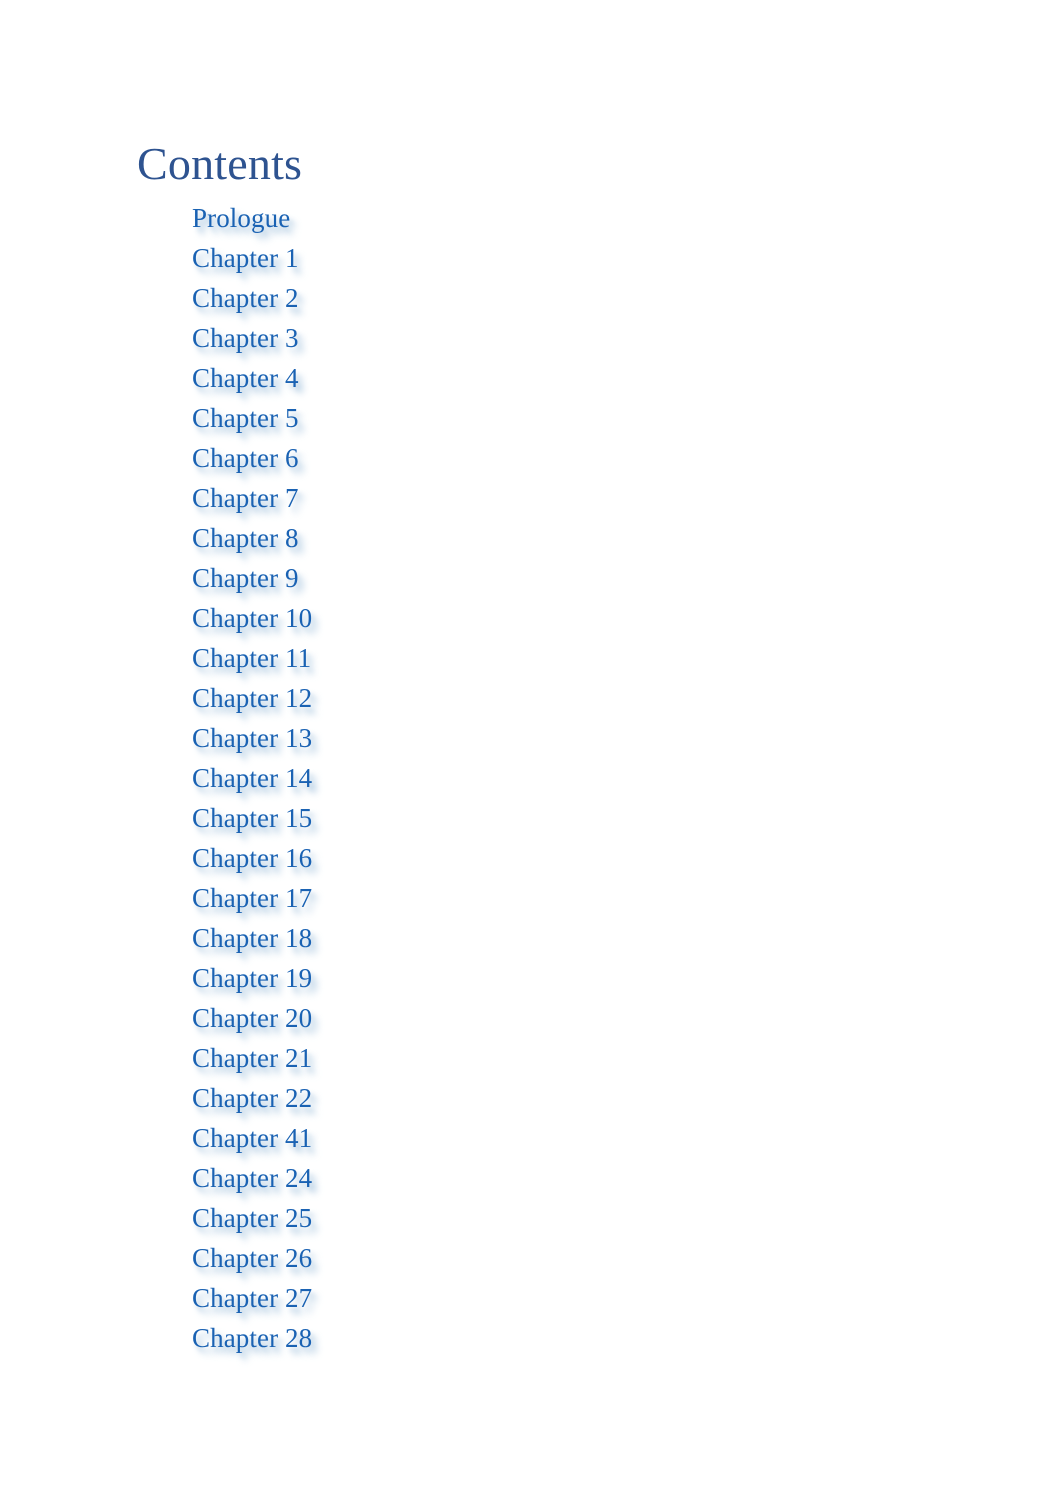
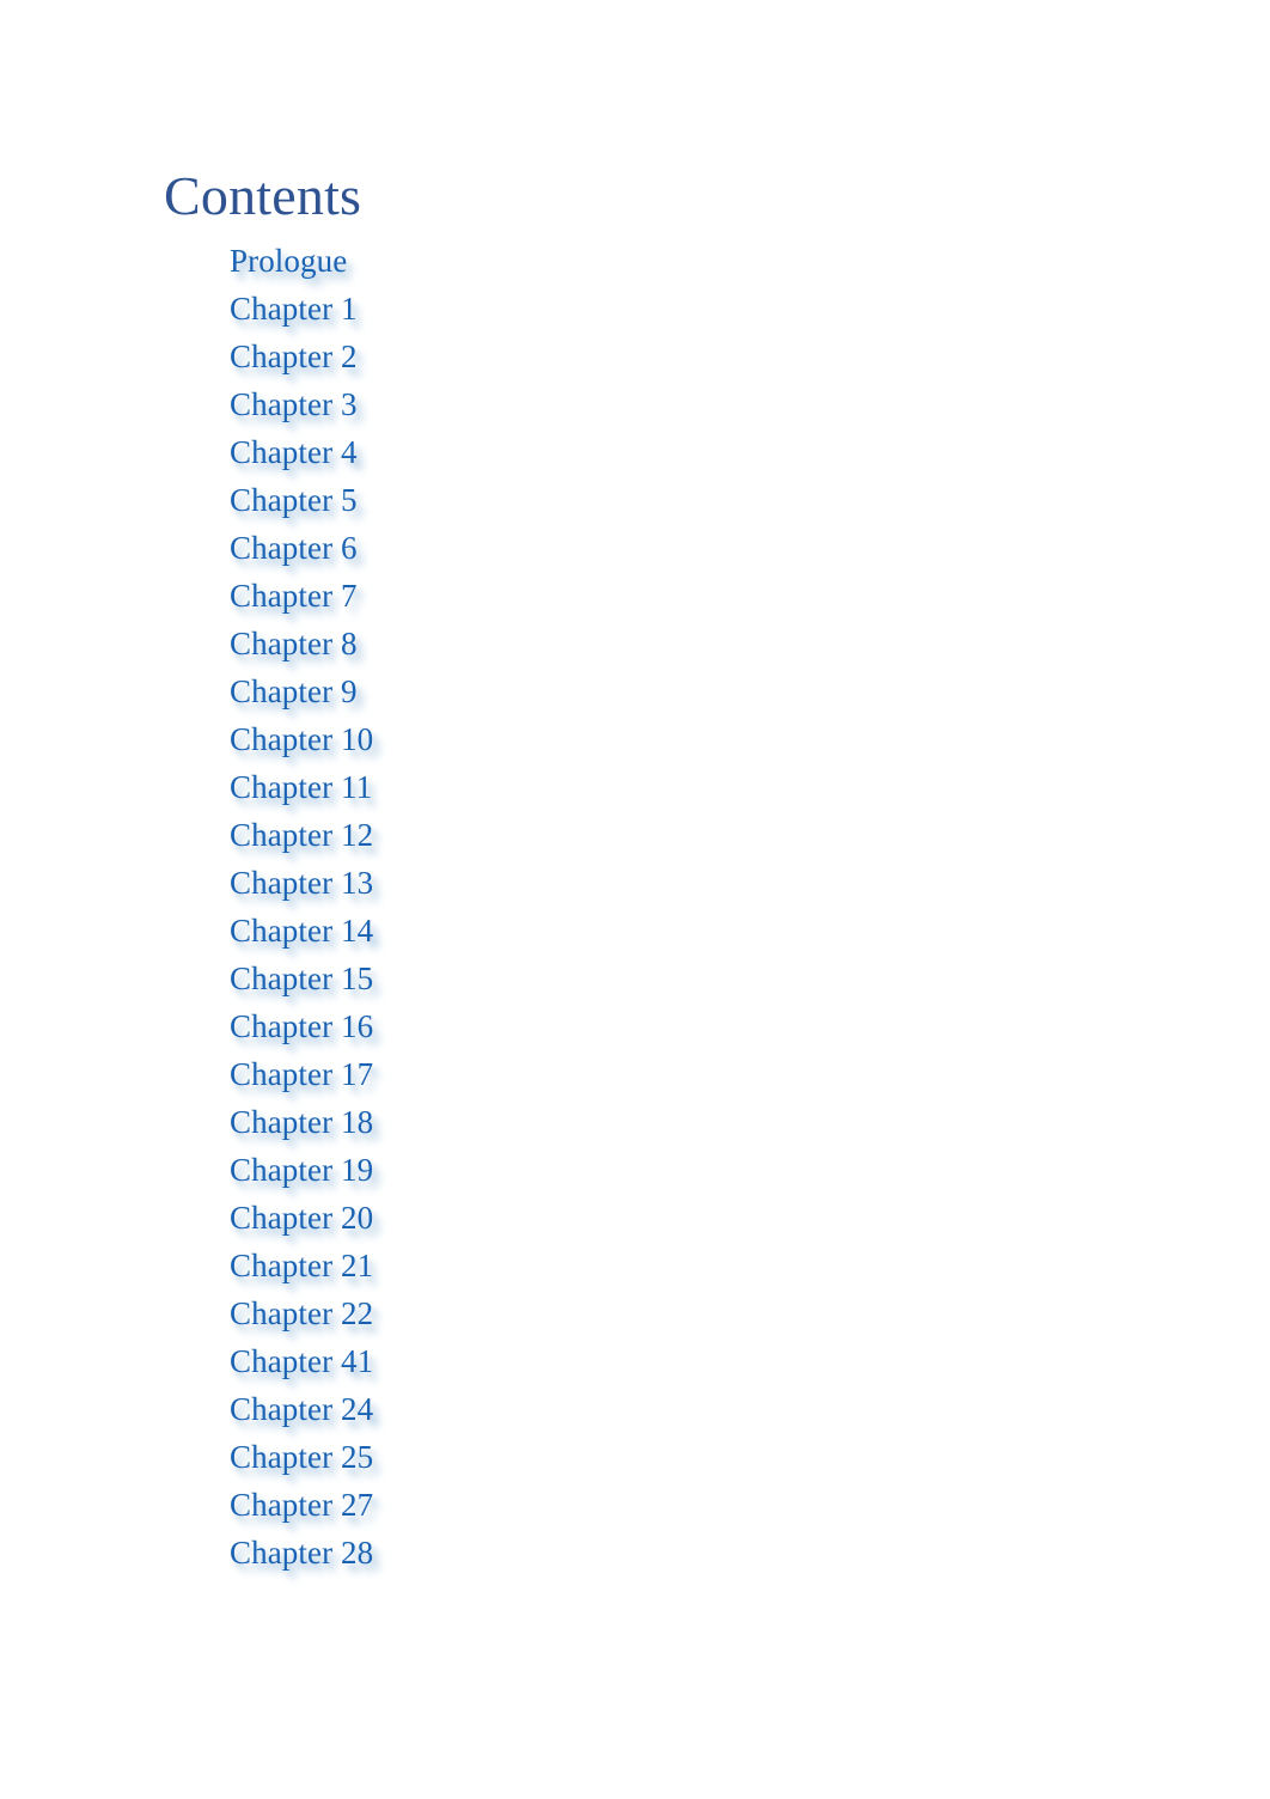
  Contents
  Prologue
  Chapter 1
  Chapter 2
  Chapter 3
  Chapter 4
  Chapter 5
  Chapter 6
  Chapter 7
  Chapter 8
  Chapter 9
  Chapter 10
  Chapter 11
  Chapter 12
  Chapter 13
  Chapter 14
  Chapter 15
  Chapter 16
  Chapter 17
  Chapter 18
  Chapter 19
  Chapter 20
  Chapter 21
  Chapter 22
  Chapter 41
  Chapter 24
  Chapter 25
- Chapter 26
  Chapter 27
  Chapter 28
